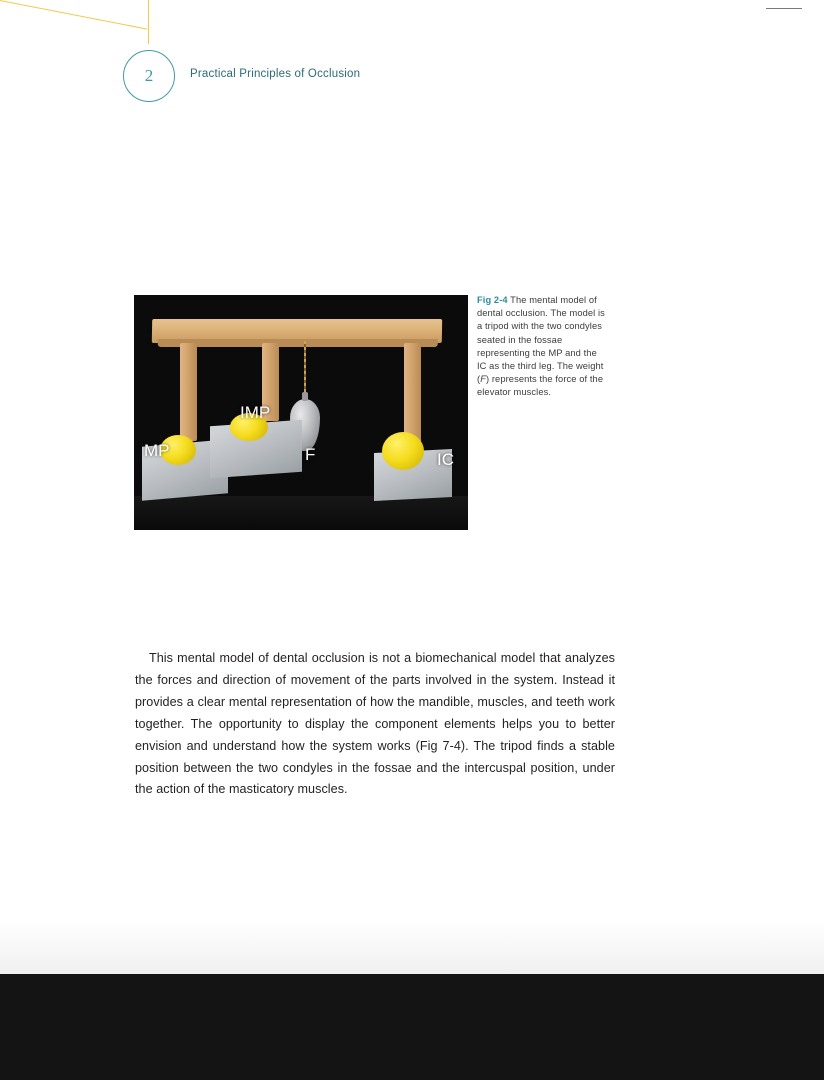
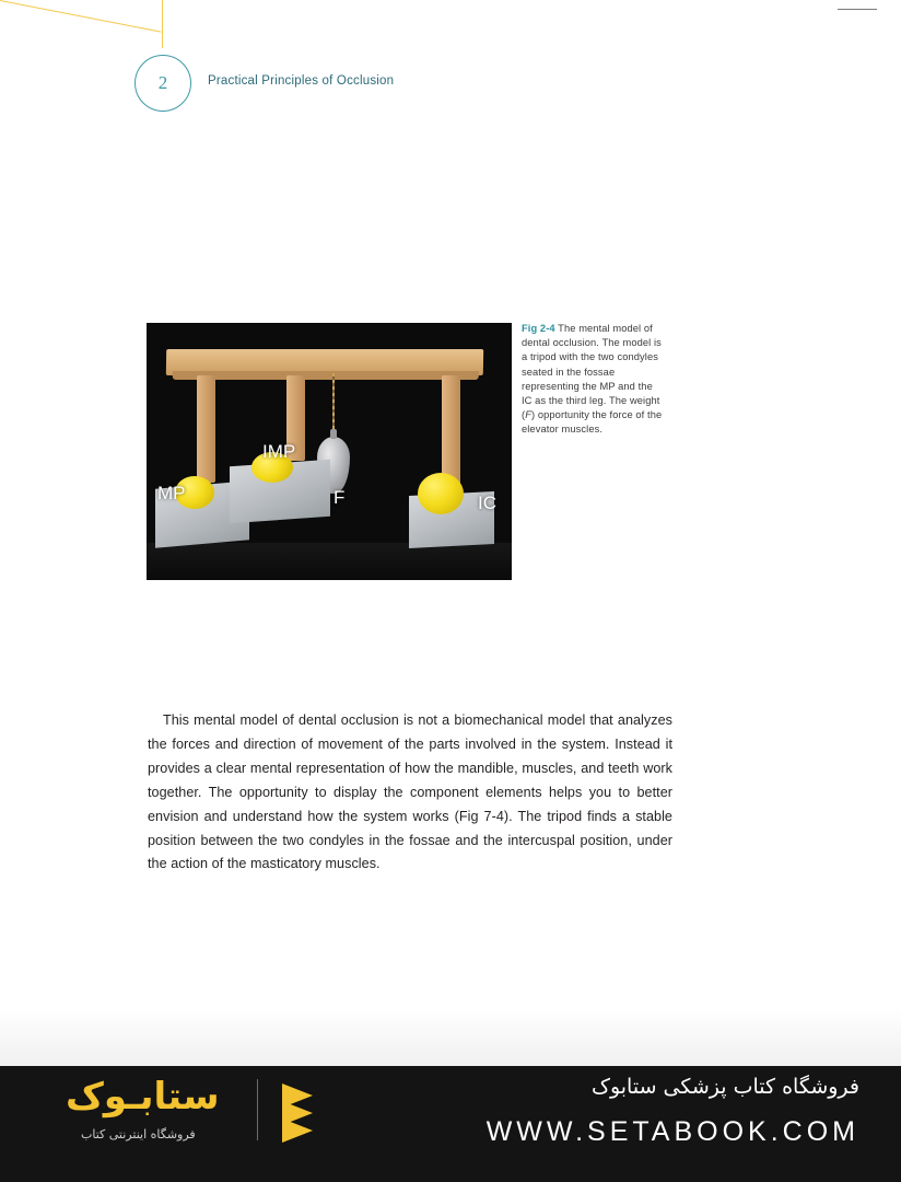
  2
  Practical Principles of Occlusion
  MP
  IMP
  F
  IC
- Fig 2-4 The mental model of dental occlusion. The model is a tripod with the two condyles seated in the fossae representing the MP and the IC as the third leg. The weight (F) represents the force of the elevator muscles.
+ Fig 2-4 The mental model of dental occlusion. The model is a tripod with the two condyles seated in the fossae representing the MP and the IC as the third leg. The weight (F) opportunity the force of the elevator muscles.
  This mental model of dental occlusion is not a biomechanical model that analyzes the forces and direction of movement of the parts involved in the system. Instead it provides a clear mental representation of how the mandible, muscles, and teeth work together. The opportunity to display the component elements helps you to better envision and understand how the system works (Fig 7-4). The tripod finds a stable position between the two condyles in the fossae and the intercuspal position, under the action of the masticatory muscles.
+ ستابـوک
+ فروشگاه اینترنتی کتاب
+ فروشگاه کتاب پزشکی ستابوک
+ WWW.SETABOOK.COM
